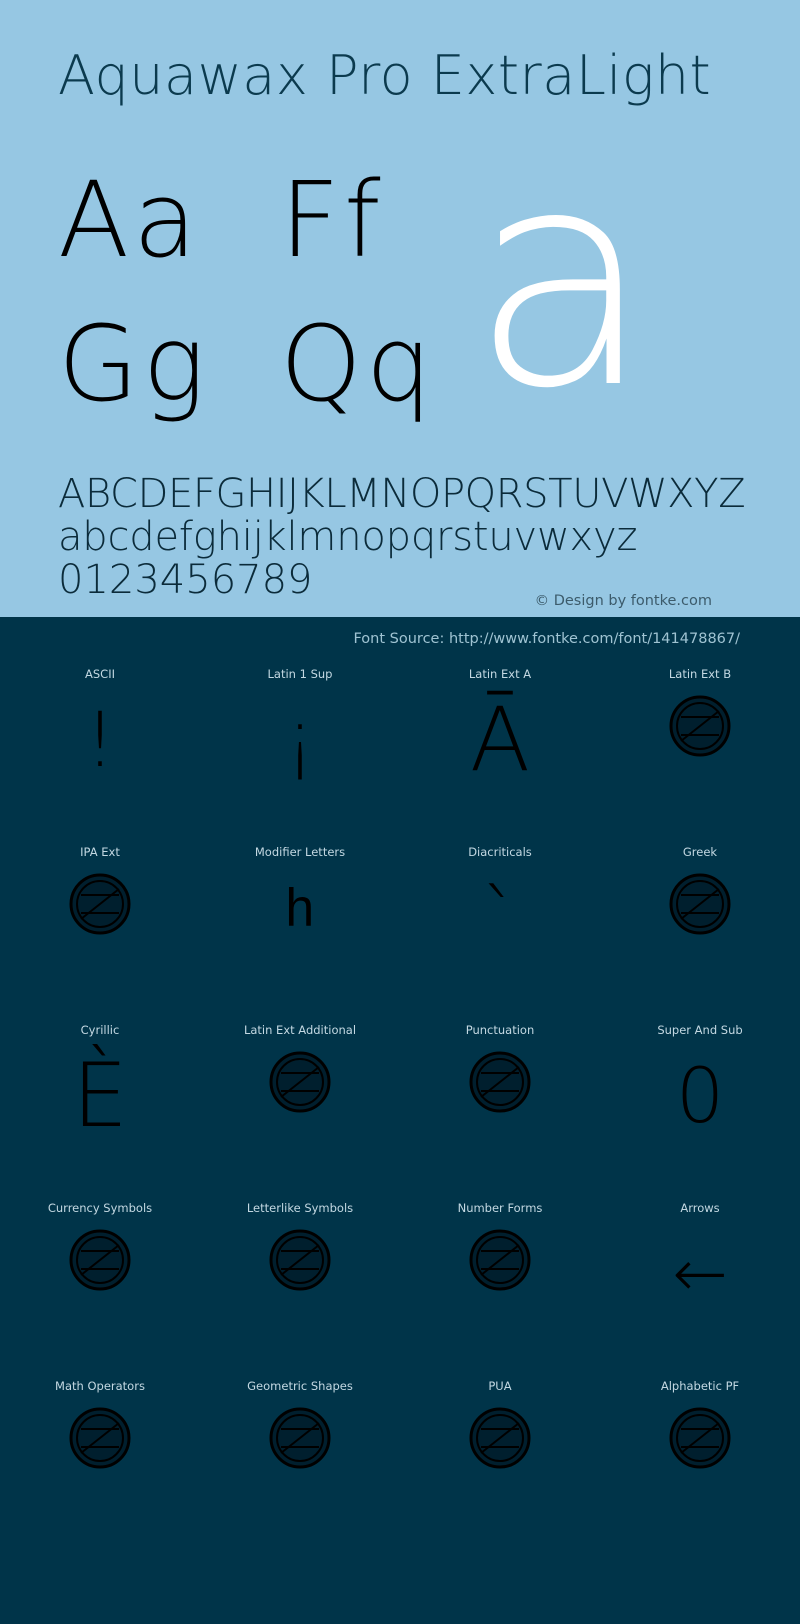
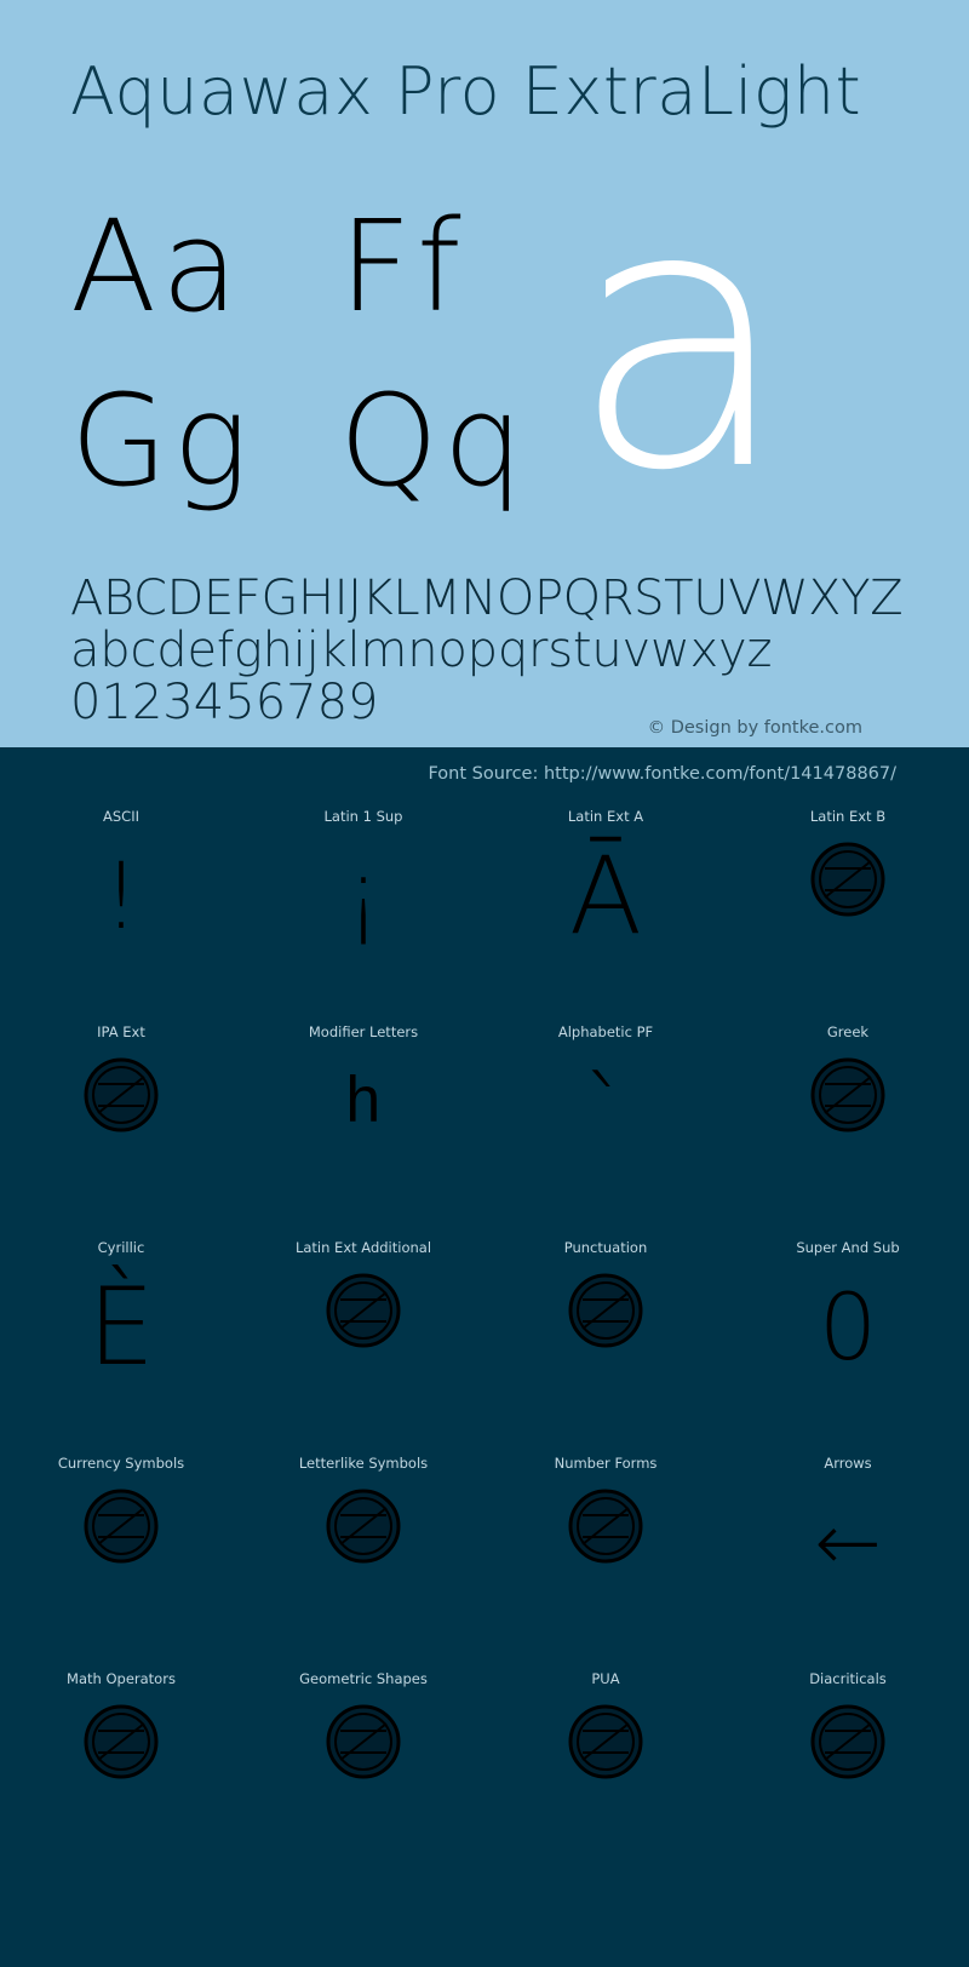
  Aquawax Pro ExtraLight
  Aa
  Ff
  Gg
  Qq
  a
  ABCDEFGHIJKLMNOPQRSTUVWXYZ
  abcdefghijklmnopqrstuvwxyz
  0123456789
  © Design by fontke.com
  Font Source: http://www.fontke.com/font/141478867/
  !
  ASCII
  ¡
  Latin 1 Sup
  Ā
  Latin Ext A
  Latin Ext B
  IPA Ext
  ʰ
  Modifier Letters
  `
- Diacriticals
+ Alphabetic PF
  Greek
  È
  Cyrillic
  Latin Ext Additional
  Punctuation
  0
  Super And Sub
  Currency Symbols
  Letterlike Symbols
  Number Forms
  ←
  Arrows
  Math Operators
  Geometric Shapes
  PUA
- Alphabetic PF
+ Diacriticals
